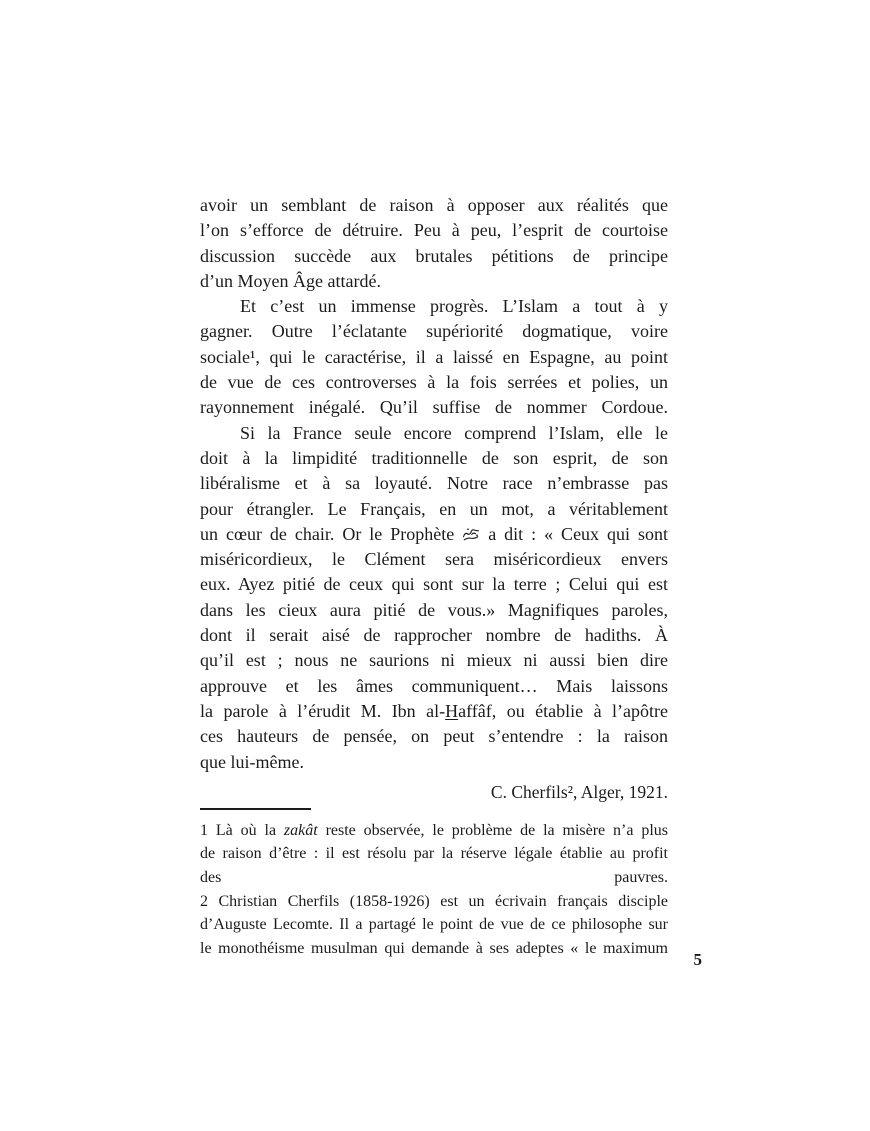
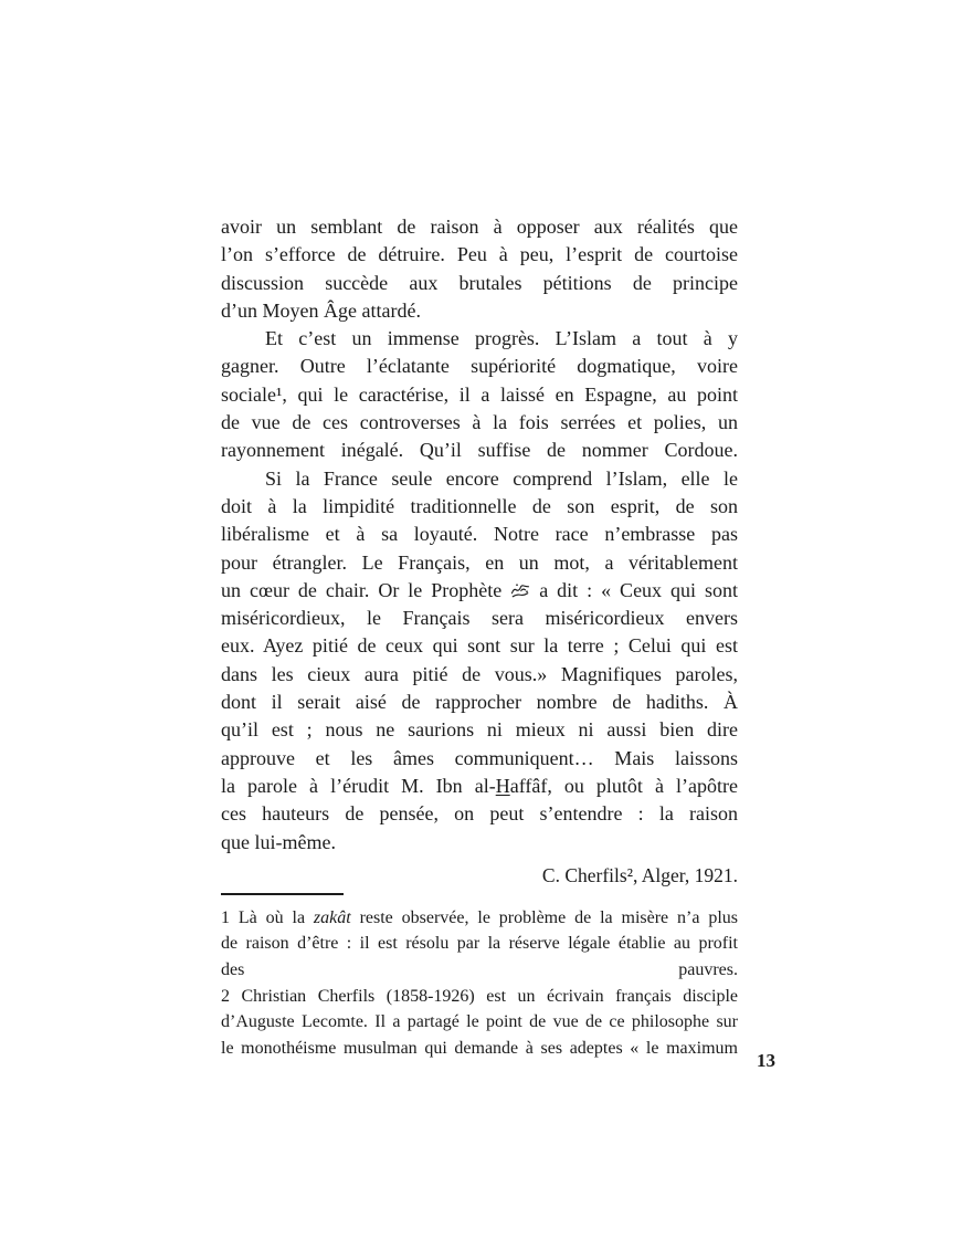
  avoir un semblant de raison à opposer aux réalités que
  l’on s’efforce de détruire. Peu à peu, l’esprit de courtoise
  discussion succède aux brutales pétitions de principe
  d’un Moyen Âge attardé.
  Et c’est un immense progrès. L’Islam a tout à y
  gagner. Outre l’éclatante supériorité dogmatique, voire
  sociale¹, qui le caractérise, il a laissé en Espagne, au point
  de vue de ces controverses à la fois serrées et polies, un
  rayonnement inégalé. Qu’il suffise de nommer Cordoue.
  Si la France seule encore comprend l’Islam, elle le
  doit à la limpidité traditionnelle de son esprit, de son
  libéralisme et à sa loyauté. Notre race n’embrasse pas
  pour étrangler. Le Français, en un mot, a véritablement
  un cœur de chair. Or le Prophète a dit : « Ceux qui sont
- miséricordieux, le Clément sera miséricordieux envers
+ miséricordieux, le Français sera miséricordieux envers
  eux. Ayez pitié de ceux qui sont sur la terre ; Celui qui est
  dans les cieux aura pitié de vous.» Magnifiques paroles,
  dont il serait aisé de rapprocher nombre de hadiths. À
  qu’il est ; nous ne saurions ni mieux ni aussi bien dire
  approuve et les âmes communiquent… Mais laissons
- la parole à l’érudit M. Ibn al-Haffâf, ou établie à l’apôtre
+ la parole à l’érudit M. Ibn al-Haffâf, ou plutôt à l’apôtre
  ces hauteurs de pensée, on peut s’entendre : la raison
  que lui-même.
  C. Cherfils², Alger, 1921.
  1 Là où la zakât reste observée, le problème de la misère n’a plus
  de raison d’être : il est résolu par la réserve légale établie au profit
  des pauvres.
  2 Christian Cherfils (1858-1926) est un écrivain français disciple
  d’Auguste Lecomte. Il a partagé le point de vue de ce philosophe sur
  le monothéisme musulman qui demande à ses adeptes « le maximum
- 5
+ 13
